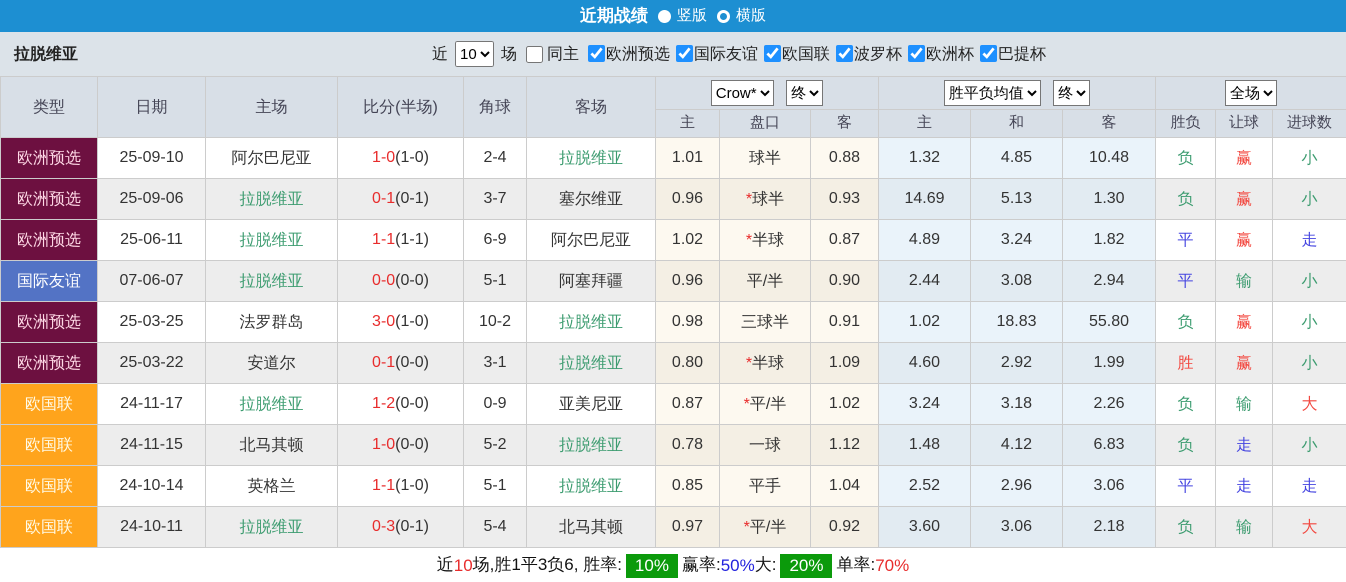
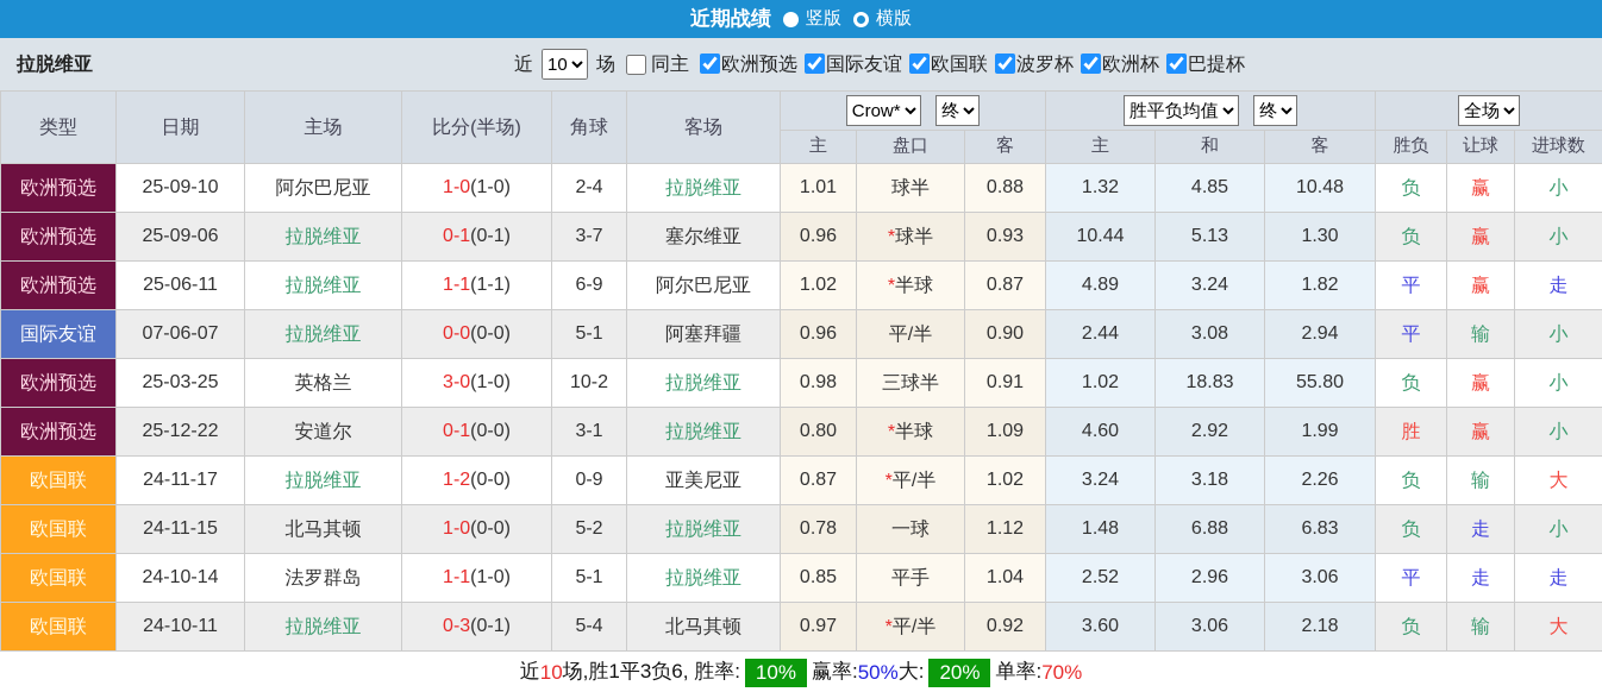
  近期战绩
  竖版
  横版
  拉脱维亚
  近
  10
  场
  同主
  欧洲预选 国际友谊 欧国联 波罗杯 欧洲杯 巴提杯
  类型	日期	主场	比分(半场)	角球	客场	Crow* 终	胜平负均值 终	全场
  主	盘口	客	主	和	客	胜负	让球	进球数
  欧洲预选	25-09-10	阿尔巴尼亚	1-0(1-0)	2-4	拉脱维亚	1.01	球半	0.88	1.32	4.85	10.48	负	赢	小
- 欧洲预选	25-09-06	拉脱维亚	0-1(0-1)	3-7	塞尔维亚	0.96	*球半	0.93	14.69	5.13	1.30	负	赢	小
+ 欧洲预选	25-09-06	拉脱维亚	0-1(0-1)	3-7	塞尔维亚	0.96	*球半	0.93	10.44	5.13	1.30	负	赢	小
  欧洲预选	25-06-11	拉脱维亚	1-1(1-1)	6-9	阿尔巴尼亚	1.02	*半球	0.87	4.89	3.24	1.82	平	赢	走
  国际友谊	07-06-07	拉脱维亚	0-0(0-0)	5-1	阿塞拜疆	0.96	平/半	0.90	2.44	3.08	2.94	平	输	小
- 欧洲预选	25-03-25	法罗群岛	3-0(1-0)	10-2	拉脱维亚	0.98	三球半	0.91	1.02	18.83	55.80	负	赢	小
+ 欧洲预选	25-03-25	英格兰	3-0(1-0)	10-2	拉脱维亚	0.98	三球半	0.91	1.02	18.83	55.80	负	赢	小
- 欧洲预选	25-03-22	安道尔	0-1(0-0)	3-1	拉脱维亚	0.80	*半球	1.09	4.60	2.92	1.99	胜	赢	小
+ 欧洲预选	25-12-22	安道尔	0-1(0-0)	3-1	拉脱维亚	0.80	*半球	1.09	4.60	2.92	1.99	胜	赢	小
  欧国联	24-11-17	拉脱维亚	1-2(0-0)	0-9	亚美尼亚	0.87	*平/半	1.02	3.24	3.18	2.26	负	输	大
- 欧国联	24-11-15	北马其顿	1-0(0-0)	5-2	拉脱维亚	0.78	一球	1.12	1.48	4.12	6.83	负	走	小
+ 欧国联	24-11-15	北马其顿	1-0(0-0)	5-2	拉脱维亚	0.78	一球	1.12	1.48	6.88	6.83	负	走	小
- 欧国联	24-10-14	英格兰	1-1(1-0)	5-1	拉脱维亚	0.85	平手	1.04	2.52	2.96	3.06	平	走	走
+ 欧国联	24-10-14	法罗群岛	1-1(1-0)	5-1	拉脱维亚	0.85	平手	1.04	2.52	2.96	3.06	平	走	走
  欧国联	24-10-11	拉脱维亚	0-3(0-1)	5-4	北马其顿	0.97	*平/半	0.92	3.60	3.06	2.18	负	输	大
  近
  10
  场,胜1平3负6, 胜率:
  10%
  赢率:
  50%
  大:
  20%
  单率:
  70%
